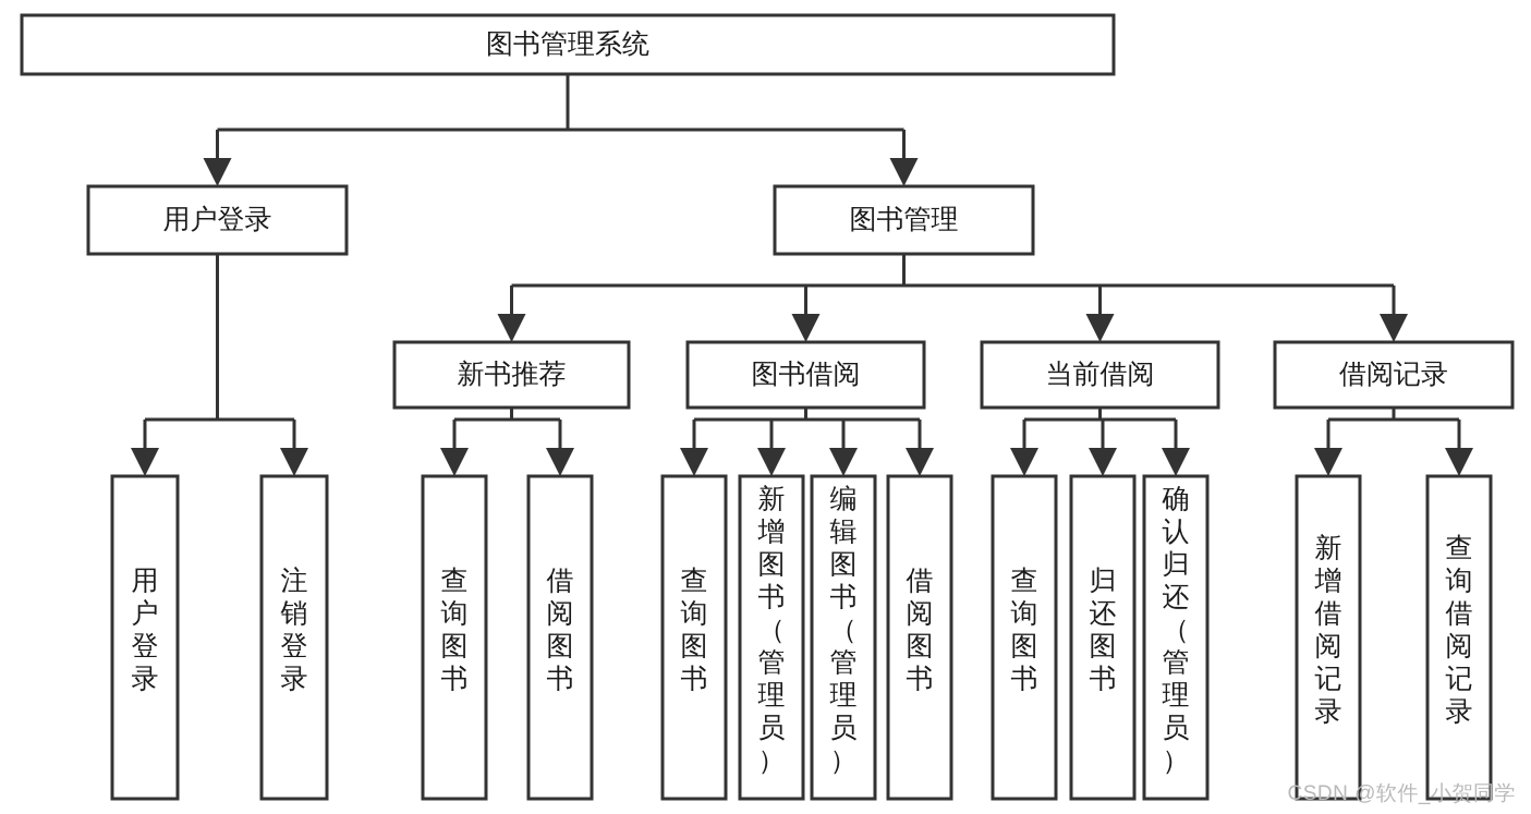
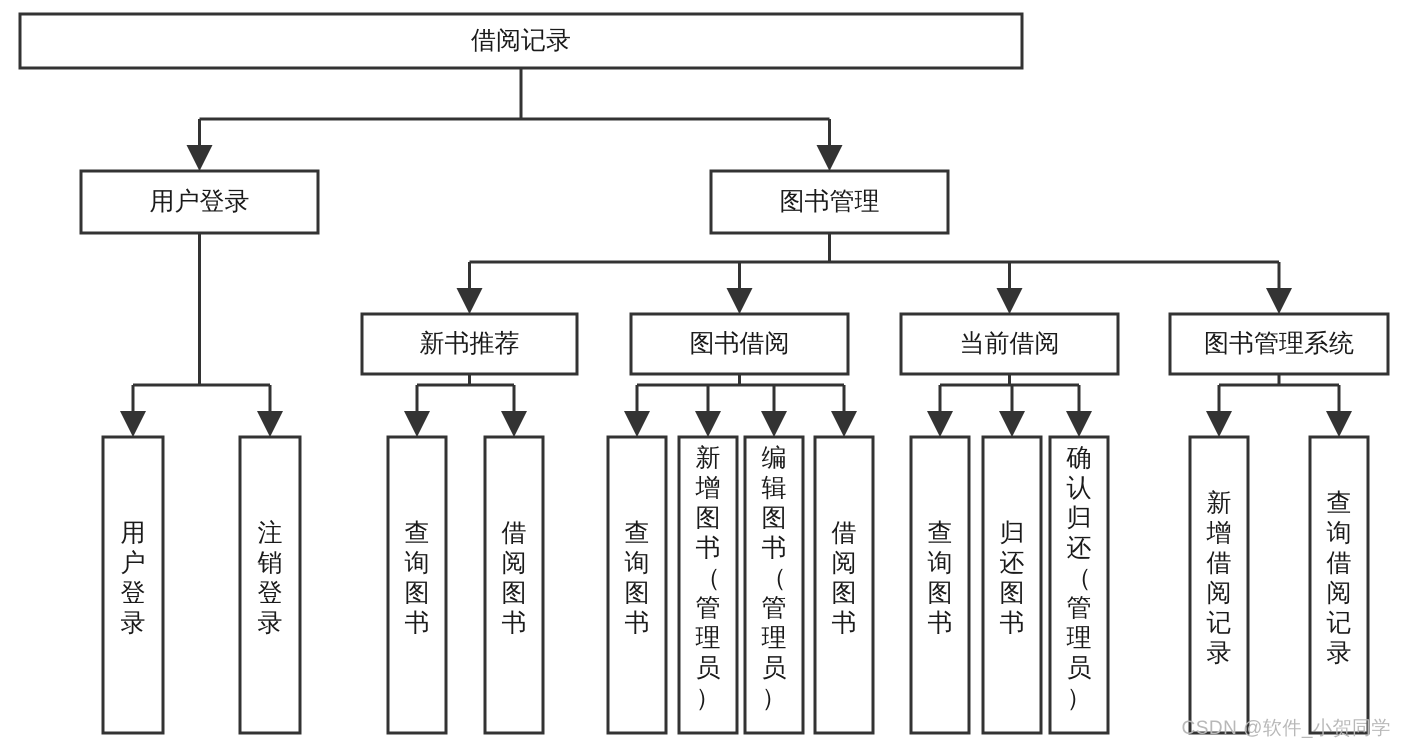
- 图书管理系统
+ 借阅记录
  用户登录
  图书管理
  新书推荐
  图书借阅
  当前借阅
- 借阅记录
+ 图书管理系统
  用户登录
  注销登录
  查询图书
  借阅图书
  查询图书
  新增图书（管理员）
  编辑图书（管理员）
  借阅图书
  查询图书
  归还图书
  确认归还（管理员）
  新增借阅记录
  查询借阅记录
  CSDN @软件_小贺同学
